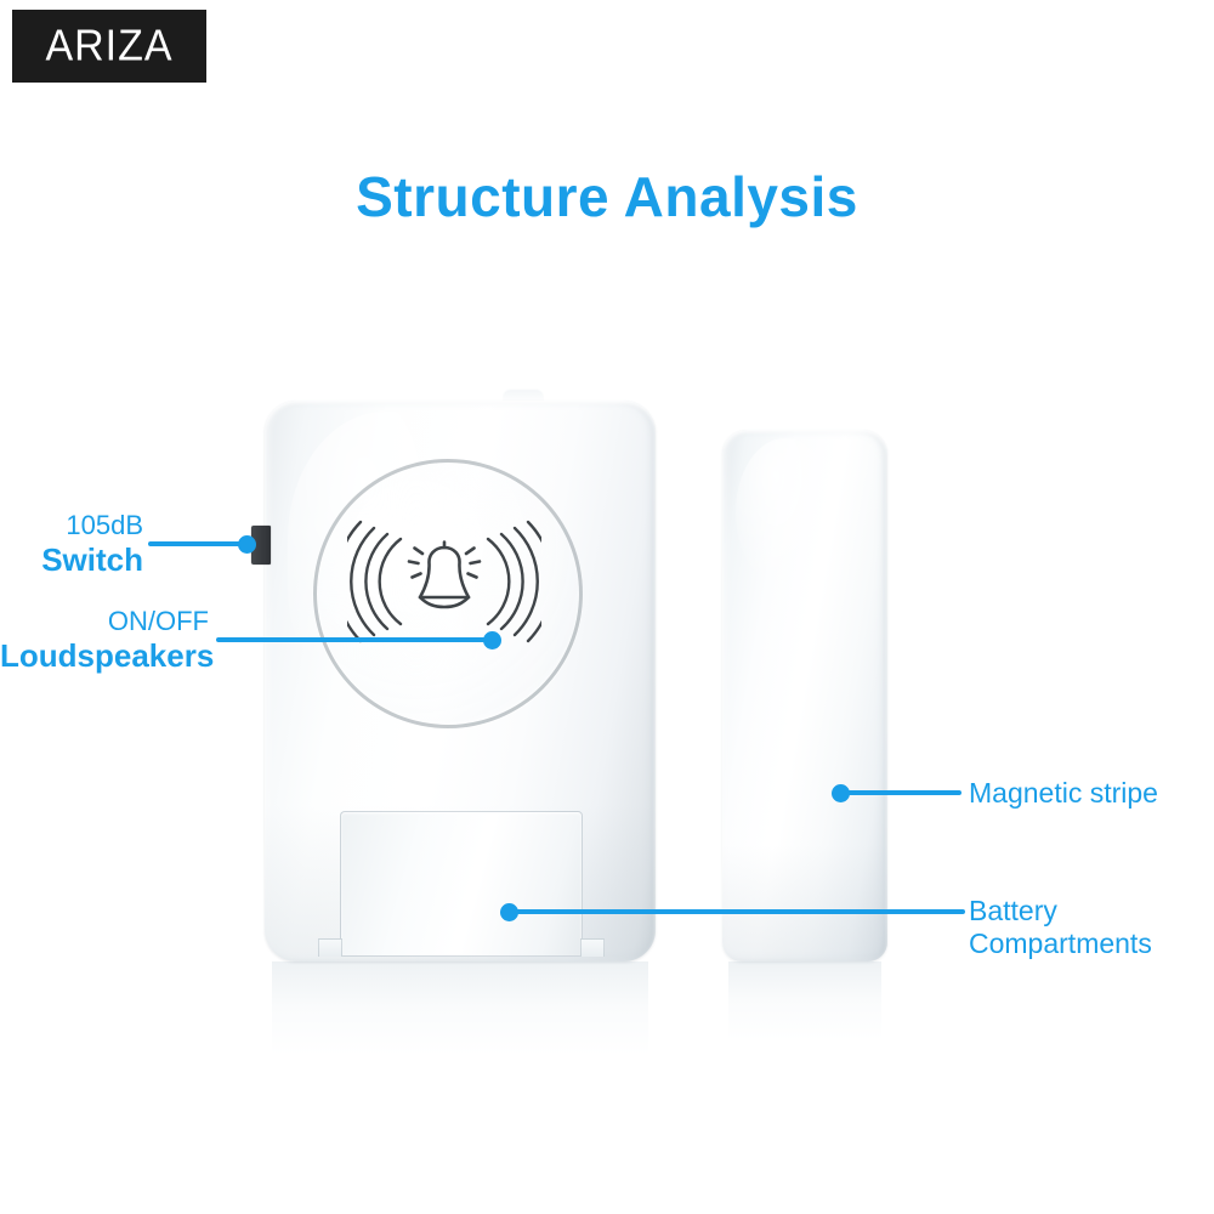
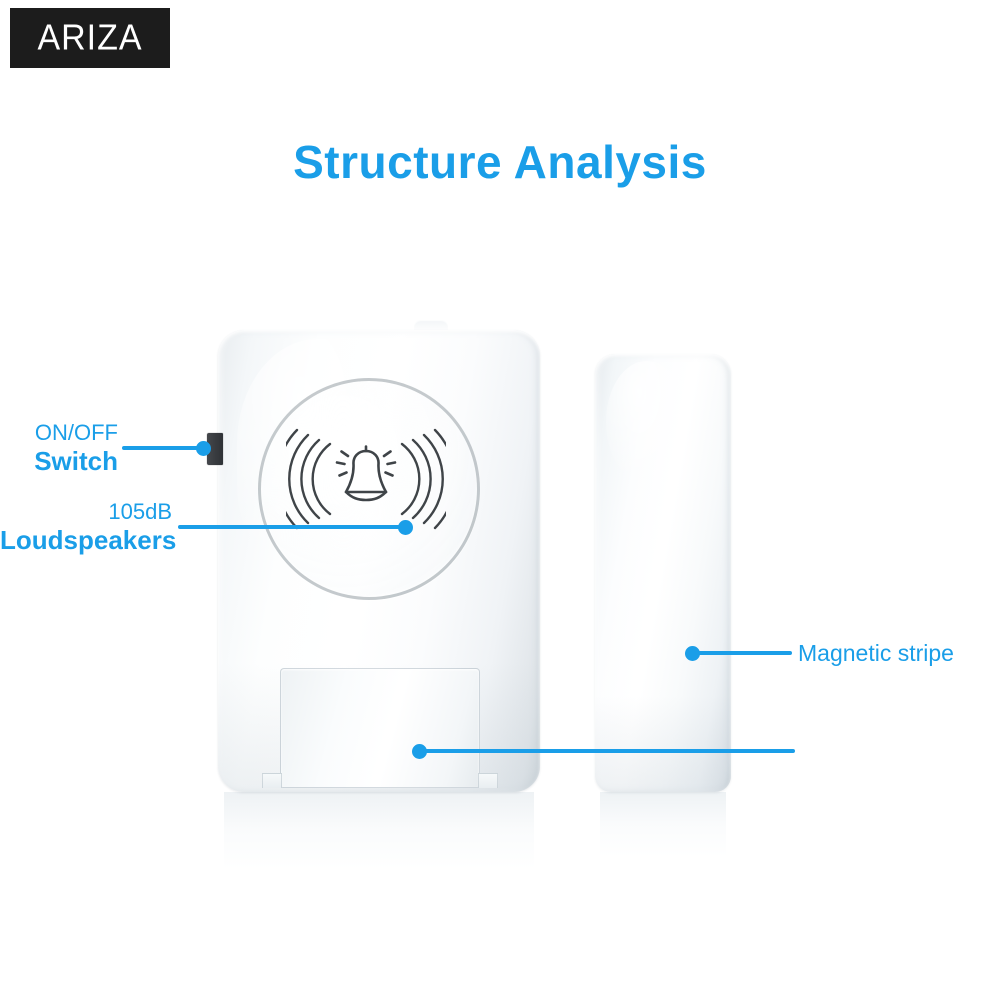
  ARIZA
  Structure Analysis
- 105dB
+ ON/OFF
  Switch
- ON/OFF
+ 105dB
  Loudspeakers
  Magnetic stripe
- Battery
- Compartments
